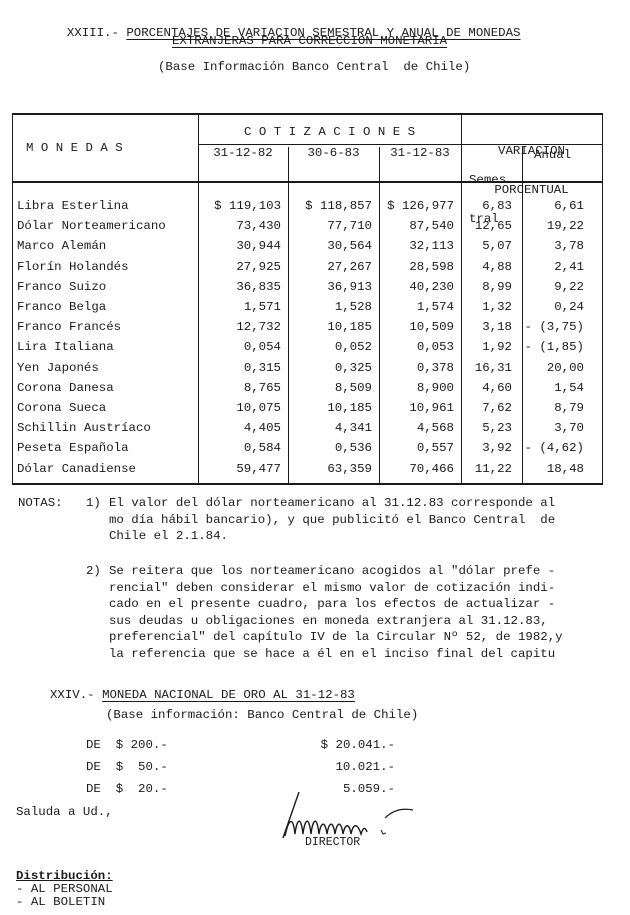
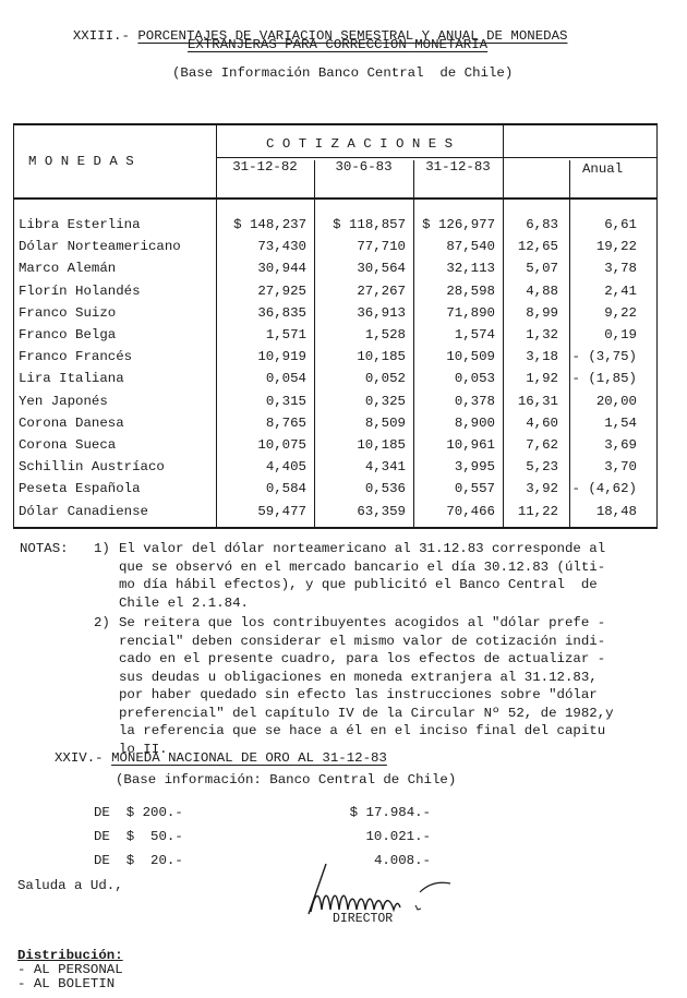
  XXIII.- PORCENTAJES DE VARIACION SEMESTRAL Y ANUAL DE MONEDAS
  EXTRANJERAS PARA CORRECCION MONETARIA
  (Base Información Banco Central de Chile)
  M O N E D A S
  C O T I Z A C I O N E S
- VARIACION
- PORCENTUAL
  31-12-82
  30-6-83
  31-12-83
- Semes
- tral
  Anual
  Libra Esterlina
- $ 119,103
+ $ 148,237
  $ 118,857
  $ 126,977
  6,83
  6,61
  Dólar Norteamericano
  73,430
  77,710
  87,540
  12,65
  19,22
  Marco Alemán
  30,944
  30,564
  32,113
  5,07
  3,78
  Florín Holandés
  27,925
  27,267
  28,598
  4,88
  2,41
  Franco Suizo
  36,835
  36,913
- 40,230
+ 71,890
  8,99
  9,22
  Franco Belga
  1,571
  1,528
  1,574
  1,32
- 0,24
+ 0,19
  Franco Francés
- 12,732
+ 10,919
  10,185
  10,509
  3,18
  - (3,75)
  Lira Italiana
  0,054
  0,052
  0,053
  1,92
  - (1,85)
  Yen Japonés
  0,315
  0,325
  0,378
  16,31
  20,00
  Corona Danesa
  8,765
  8,509
  8,900
  4,60
  1,54
  Corona Sueca
  10,075
  10,185
  10,961
  7,62
- 8,79
+ 3,69
  Schillin Austríaco
  4,405
  4,341
- 4,568
+ 3,995
  5,23
  3,70
  Peseta Española
  0,584
  0,536
  0,557
  3,92
  - (4,62)
  Dólar Canadiense
  59,477
  63,359
  70,466
  11,22
  18,48
  NOTAS:
  1)
  El valor del dólar norteamericano al 31.12.83 corresponde al
+ que se observó en el mercado bancario el día 30.12.83 (últi-
- mo día hábil bancario), y que publicitó el Banco Central de
+ mo día hábil efectos), y que publicitó el Banco Central de
  Chile el 2.1.84.
  2)
- Se reitera que los norteamericano acogidos al "dólar prefe -
+ Se reitera que los contribuyentes acogidos al "dólar prefe -
  rencial" deben considerar el mismo valor de cotización indi-
  cado en el presente cuadro, para los efectos de actualizar -
  sus deudas u obligaciones en moneda extranjera al 31.12.83,
+ por haber quedado sin efecto las instrucciones sobre "dólar
  preferencial" del capítulo IV de la Circular Nº 52, de 1982,y
  la referencia que se hace a él en el inciso final del capitu
+ lo II.
  XXIV.- MONEDA NACIONAL DE ORO AL 31-12-83
  (Base información: Banco Central de Chile)
  DE $ 200.-
- $ 20.041.-
+ $ 17.984.-
  DE $ 50.-
  10.021.-
  DE $ 20.-
- 5.059.-
+ 4.008.-
  Saluda a Ud.,
  DIRECTOR
  Distribución:
  - AL PERSONAL
  - AL BOLETIN
